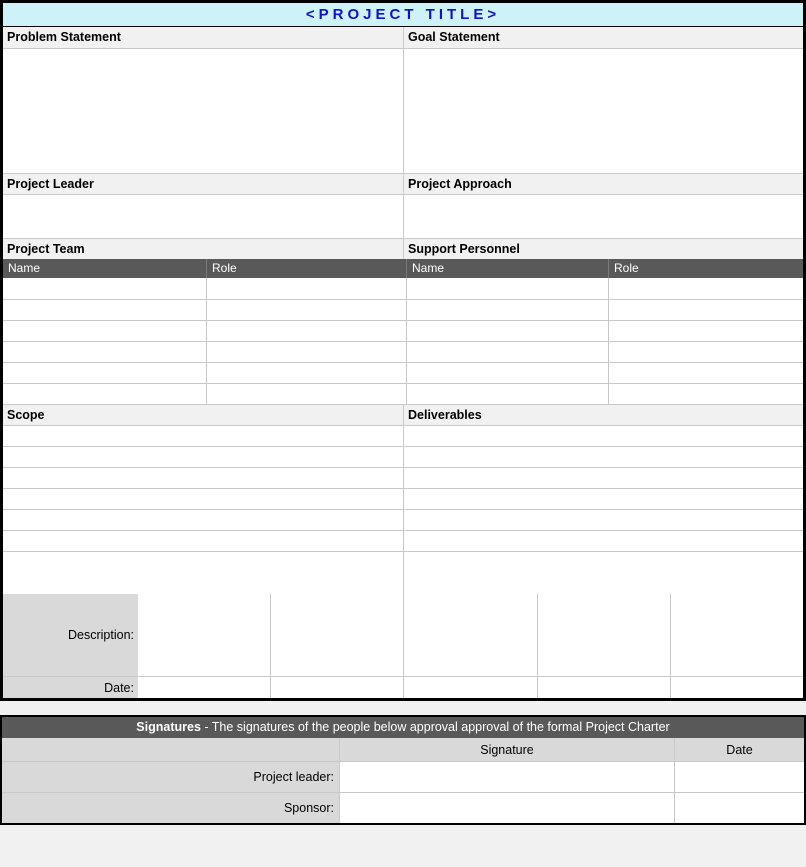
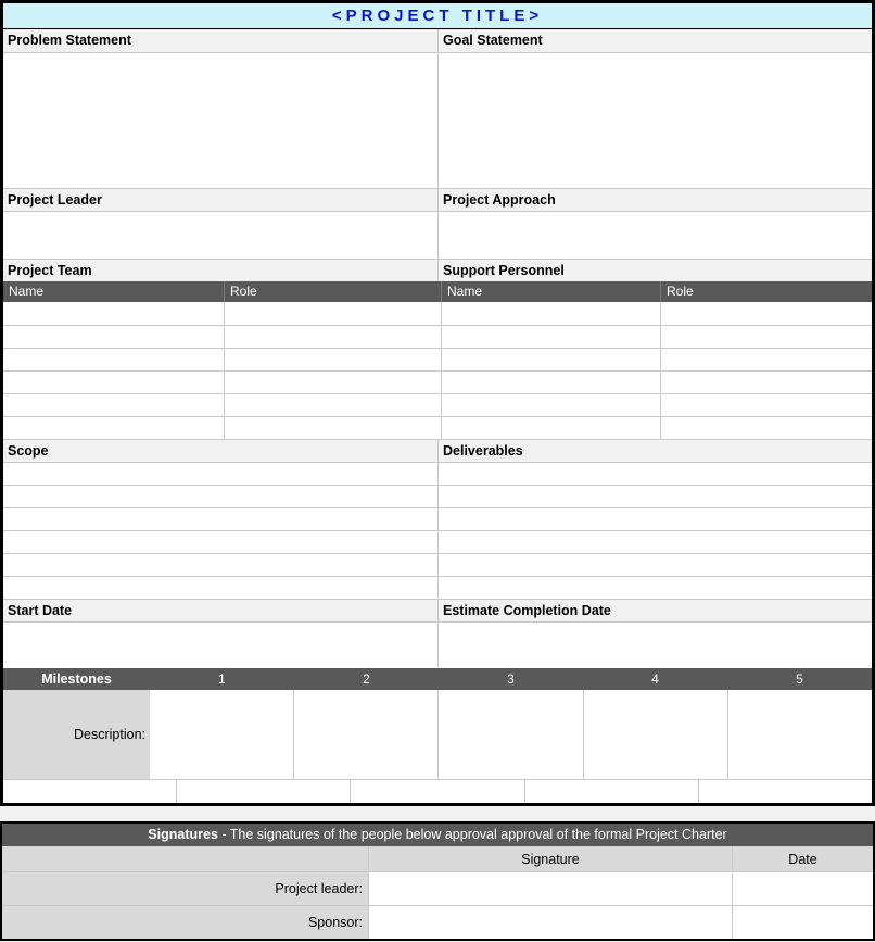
  <PROJECT TITLE>
  Problem Statement
  Goal Statement
  Project Leader
  Project Approach
  Project Team
  Support Personnel
  Name
  Role
  Name
  Role
  Scope
  Deliverables
+ Start Date
+ Estimate Completion Date
+ Milestones
+ 1
+ 2
+ 3
+ 4
+ 5
  Description:
- Date:
  Signatures - The signatures of the people below approval approval of the formal Project Charter
  Signature
  Date
  Project leader:
  Sponsor:
